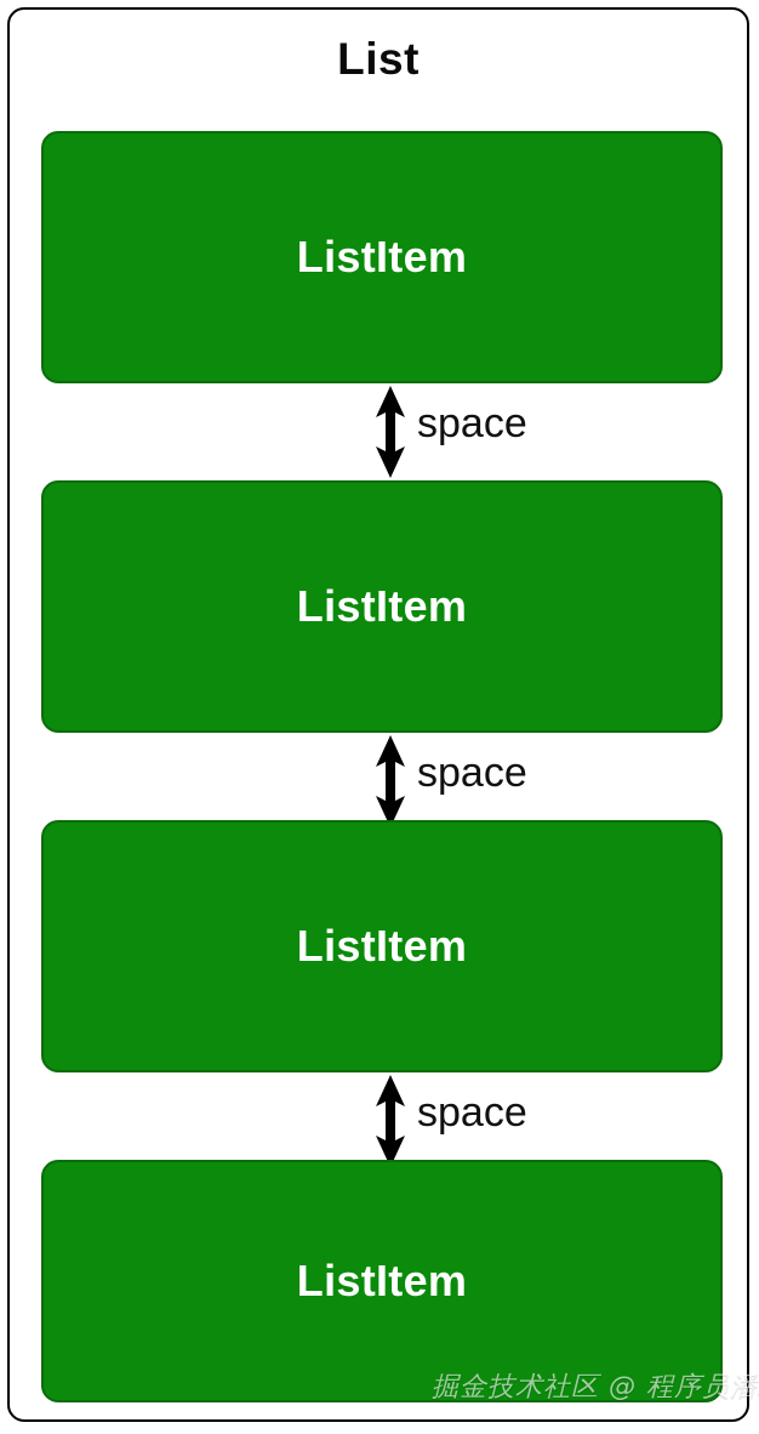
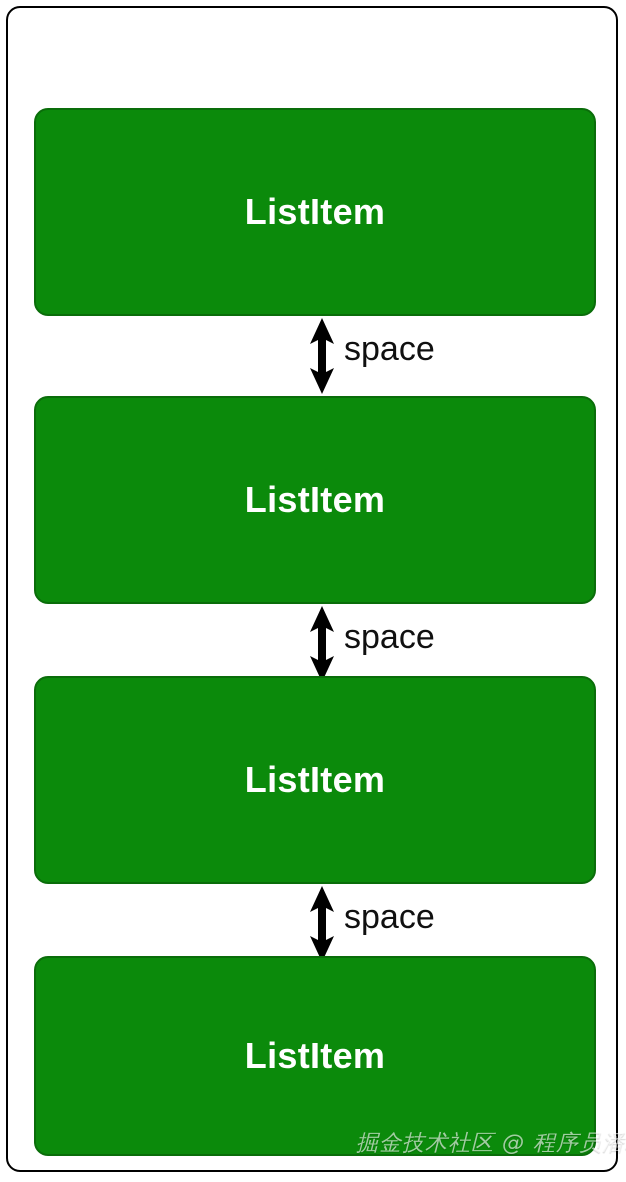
- List
  ListItem
  space
  ListItem
  space
  ListItem
  space
  ListItem
  掘金技术社区 @ 程序员潘
